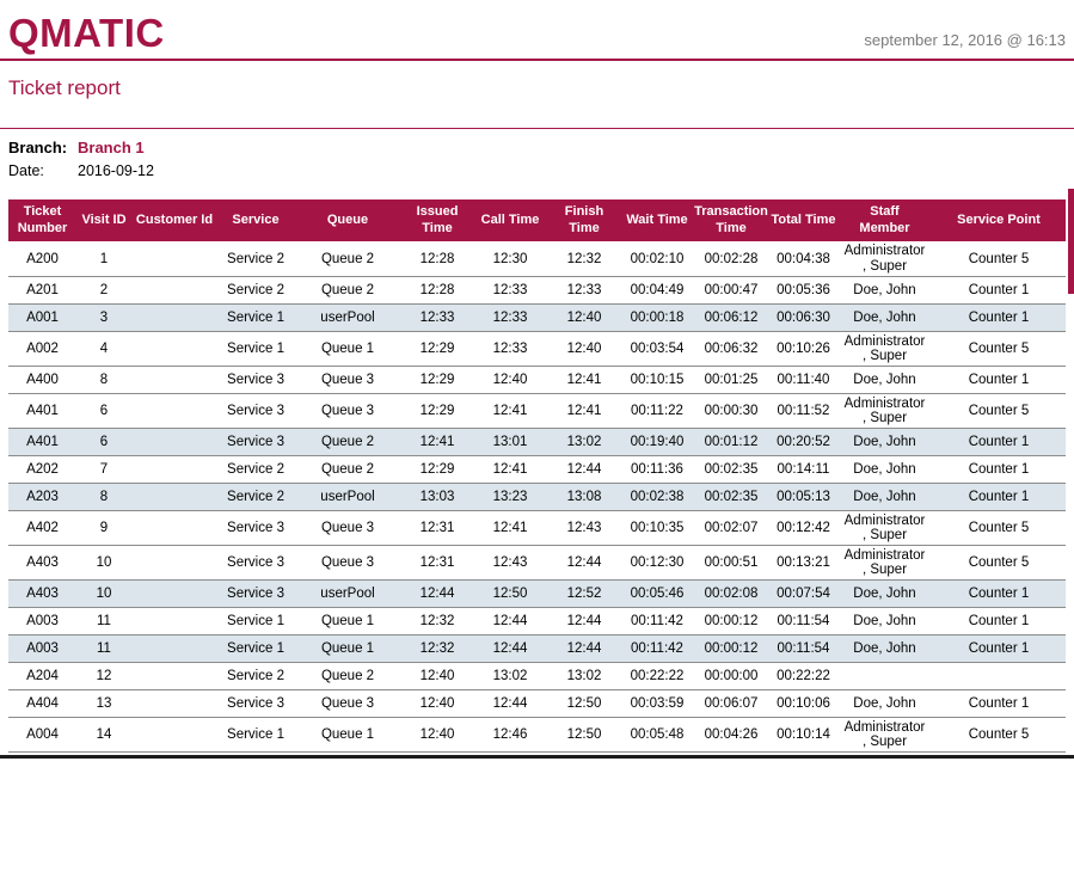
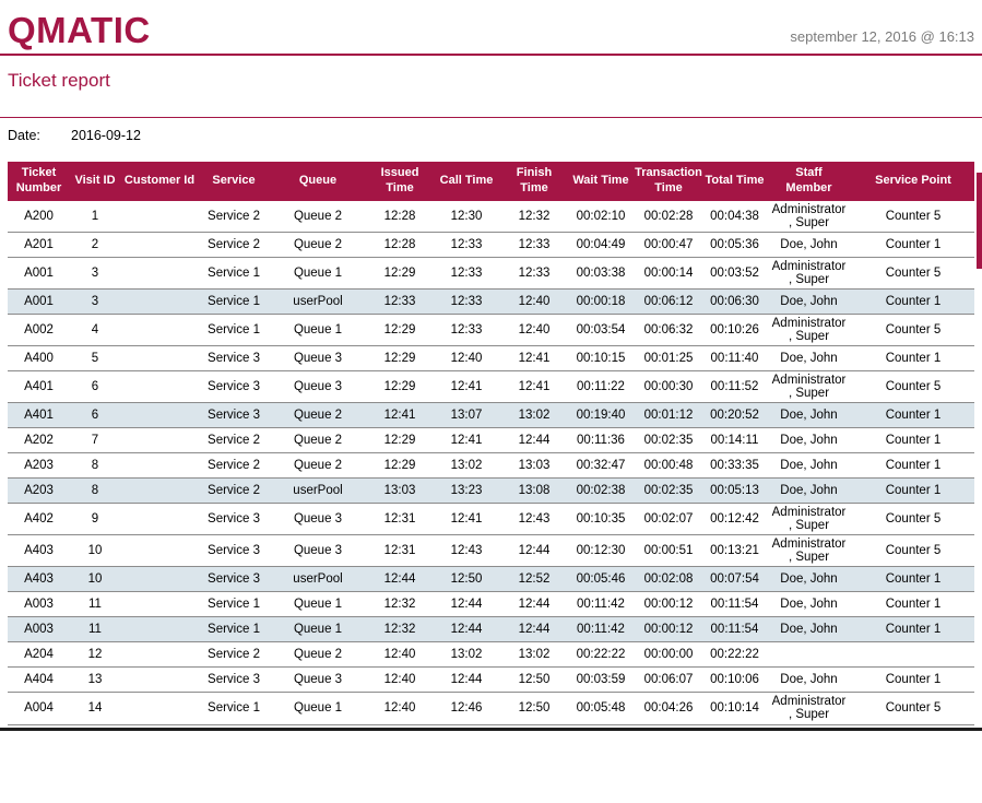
  QMATIC
  september 12, 2016 @ 16:13
  Ticket report
- Branch: Branch 1
  Date: 2016-09-12
  Ticket Number	Visit ID	Customer Id	Service	Queue	Issued Time	Call Time	Finish Time	Wait Time	Transaction Time	Total Time	Staff Member	Service Point
  A200	1		Service 2	Queue 2	12:28	12:30	12:32	00:02:10	00:02:28	00:04:38	Administrator , Super	Counter 5
  A201	2		Service 2	Queue 2	12:28	12:33	12:33	00:04:49	00:00:47	00:05:36	Doe, John	Counter 1
+ A001	3		Service 1	Queue 1	12:29	12:33	12:33	00:03:38	00:00:14	00:03:52	Administrator , Super	Counter 5
  A001	3		Service 1	userPool	12:33	12:33	12:40	00:00:18	00:06:12	00:06:30	Doe, John	Counter 1
  A002	4		Service 1	Queue 1	12:29	12:33	12:40	00:03:54	00:06:32	00:10:26	Administrator , Super	Counter 5
- A400	8		Service 3	Queue 3	12:29	12:40	12:41	00:10:15	00:01:25	00:11:40	Doe, John	Counter 1
+ A400	5		Service 3	Queue 3	12:29	12:40	12:41	00:10:15	00:01:25	00:11:40	Doe, John	Counter 1
  A401	6		Service 3	Queue 3	12:29	12:41	12:41	00:11:22	00:00:30	00:11:52	Administrator , Super	Counter 5
- A401	6		Service 3	Queue 2	12:41	13:01	13:02	00:19:40	00:01:12	00:20:52	Doe, John	Counter 1
+ A401	6		Service 3	Queue 2	12:41	13:07	13:02	00:19:40	00:01:12	00:20:52	Doe, John	Counter 1
  A202	7		Service 2	Queue 2	12:29	12:41	12:44	00:11:36	00:02:35	00:14:11	Doe, John	Counter 1
+ A203	8		Service 2	Queue 2	12:29	13:02	13:03	00:32:47	00:00:48	00:33:35	Doe, John	Counter 1
  A203	8		Service 2	userPool	13:03	13:23	13:08	00:02:38	00:02:35	00:05:13	Doe, John	Counter 1
  A402	9		Service 3	Queue 3	12:31	12:41	12:43	00:10:35	00:02:07	00:12:42	Administrator , Super	Counter 5
  A403	10		Service 3	Queue 3	12:31	12:43	12:44	00:12:30	00:00:51	00:13:21	Administrator , Super	Counter 5
  A403	10		Service 3	userPool	12:44	12:50	12:52	00:05:46	00:02:08	00:07:54	Doe, John	Counter 1
  A003	11		Service 1	Queue 1	12:32	12:44	12:44	00:11:42	00:00:12	00:11:54	Doe, John	Counter 1
  A003	11		Service 1	Queue 1	12:32	12:44	12:44	00:11:42	00:00:12	00:11:54	Doe, John	Counter 1
  A204	12		Service 2	Queue 2	12:40	13:02	13:02	00:22:22	00:00:00	00:22:22
  A404	13		Service 3	Queue 3	12:40	12:44	12:50	00:03:59	00:06:07	00:10:06	Doe, John	Counter 1
  A004	14		Service 1	Queue 1	12:40	12:46	12:50	00:05:48	00:04:26	00:10:14	Administrator , Super	Counter 5
